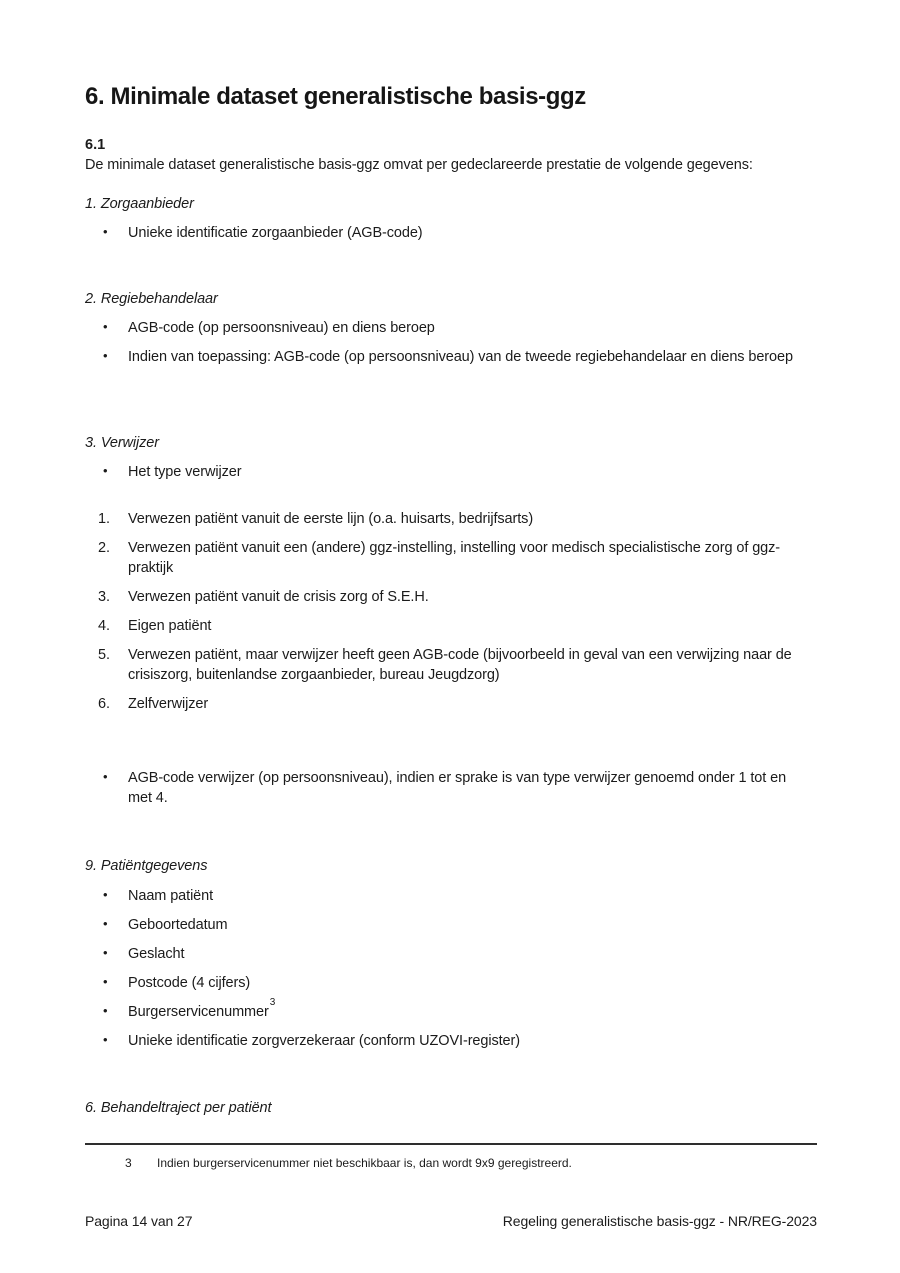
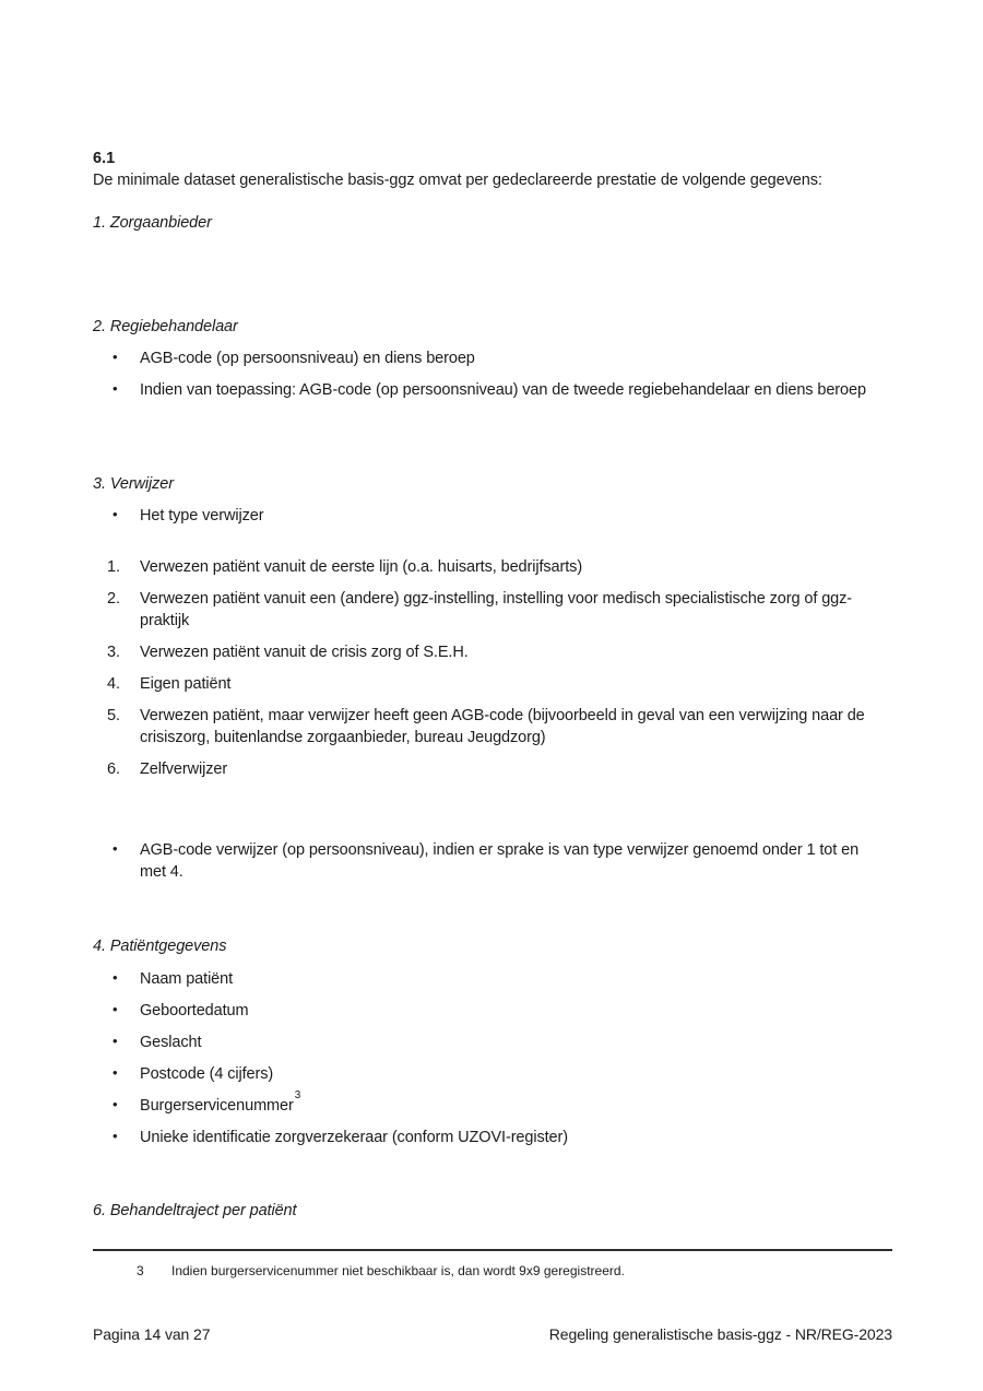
- 6. Minimale dataset generalistische basis-ggz
  6.1
  De minimale dataset generalistische basis-ggz omvat per gedeclareerde prestatie de volgende gegevens:
  1. Zorgaanbieder
- Unieke identificatie zorgaanbieder (AGB-code)
  2. Regiebehandelaar
  AGB-code (op persoonsniveau) en diens beroep
  Indien van toepassing: AGB-code (op persoonsniveau) van de tweede regiebehandelaar en diens beroep
  3. Verwijzer
  Het type verwijzer
  1.
  Verwezen patiënt vanuit de eerste lijn (o.a. huisarts, bedrijfsarts)
  2.
  Verwezen patiënt vanuit een (andere) ggz-instelling, instelling voor medisch specialistische zorg of ggz-praktijk
  3.
  Verwezen patiënt vanuit de crisis zorg of S.E.H.
  4.
  Eigen patiënt
  5.
  Verwezen patiënt, maar verwijzer heeft geen AGB-code (bijvoorbeeld in geval van een verwijzing naar de crisiszorg, buitenlandse zorgaanbieder, bureau Jeugdzorg)
  6.
  Zelfverwijzer
  AGB-code verwijzer (op persoonsniveau), indien er sprake is van type verwijzer genoemd onder 1 tot en met 4.
- 9. Patiëntgegevens
+ 4. Patiëntgegevens
  Naam patiënt
  Geboortedatum
  Geslacht
  Postcode (4 cijfers)
  Burgerservicenummer3
  Unieke identificatie zorgverzekeraar (conform UZOVI-register)
  6. Behandeltraject per patiënt
  3
  Indien burgerservicenummer niet beschikbaar is, dan wordt 9x9 geregistreerd.
  Pagina 14 van 27
  Regeling generalistische basis-ggz - NR/REG-2023
